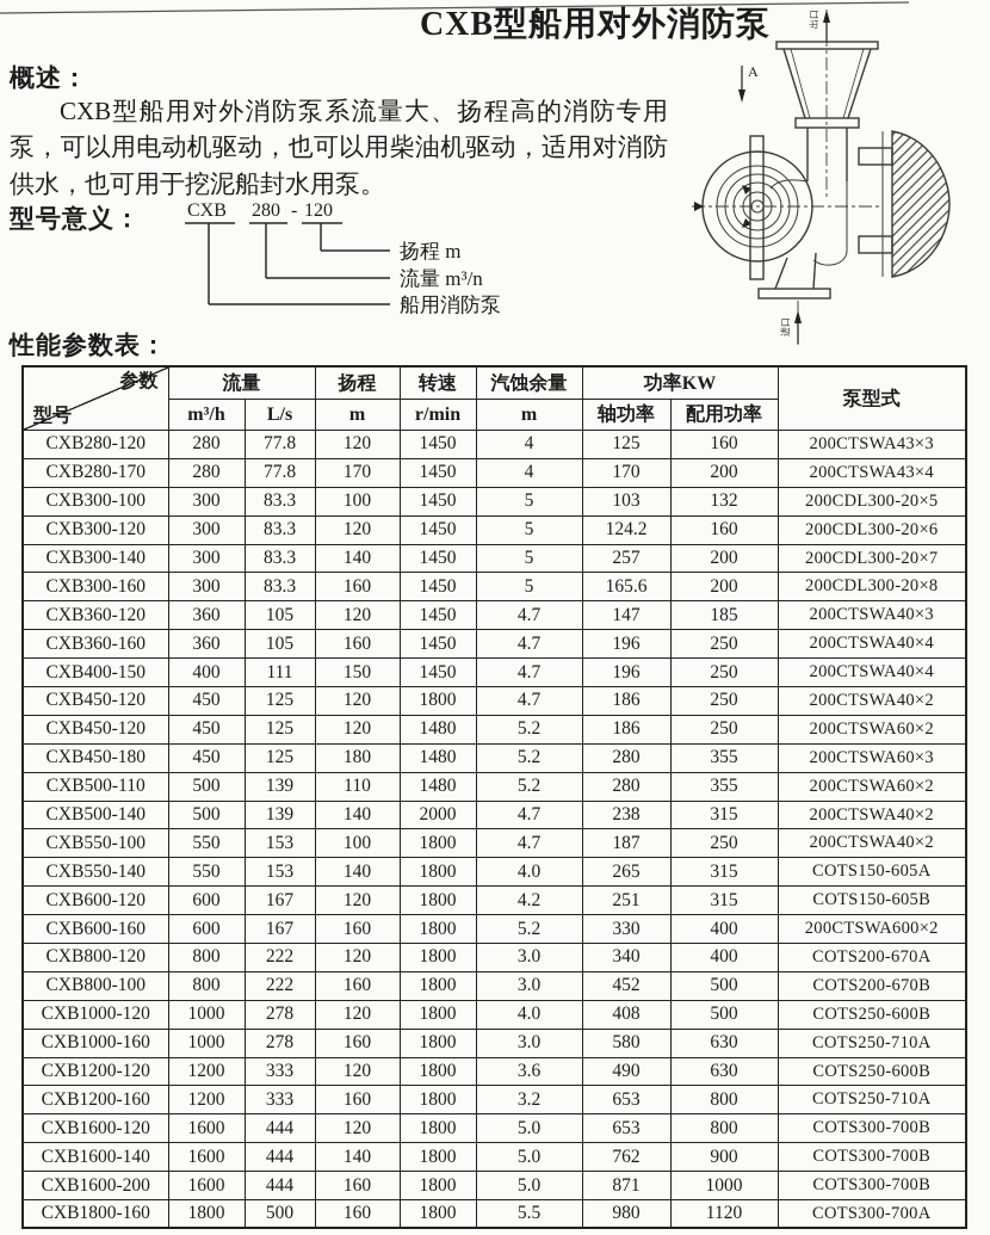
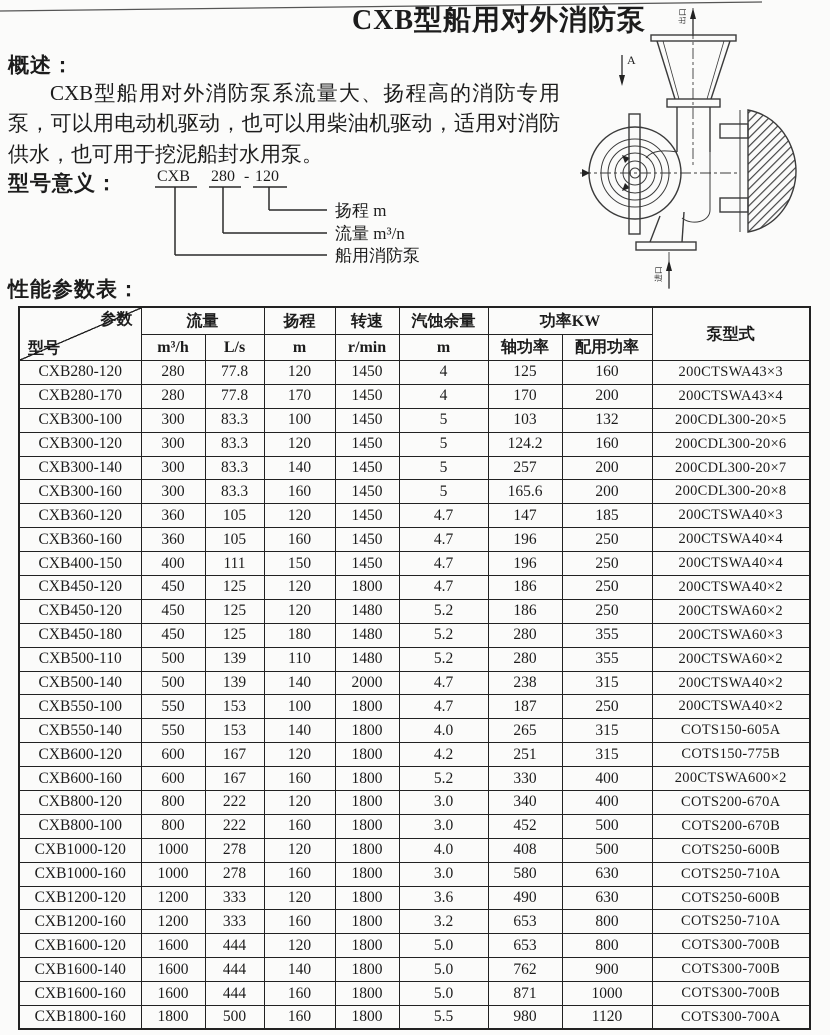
  CXB型船用对外消防泵
  A
  概述：
  CXB型船用对外消防泵系流量大、扬程高的消防专用泵，可以用电动机驱动，也可以用柴油机驱动，适用对消防供水，也可用于挖泥船封水用泵。
  型号意义：
  CXB
  280
  -
  120
  扬程 m
  流量 m³/n
  船用消防泵
  性能参数表：
  参数 型号	流量	扬程	转速	汽蚀余量	功率KW	泵型式
  m³/h	L/s	m	r/min	m	轴功率	配用功率
  CXB280-120	280	77.8	120	1450	4	125	160	200CTSWA43×3
  CXB280-170	280	77.8	170	1450	4	170	200	200CTSWA43×4
  CXB300-100	300	83.3	100	1450	5	103	132	200CDL300-20×5
  CXB300-120	300	83.3	120	1450	5	124.2	160	200CDL300-20×6
  CXB300-140	300	83.3	140	1450	5	257	200	200CDL300-20×7
  CXB300-160	300	83.3	160	1450	5	165.6	200	200CDL300-20×8
  CXB360-120	360	105	120	1450	4.7	147	185	200CTSWA40×3
  CXB360-160	360	105	160	1450	4.7	196	250	200CTSWA40×4
  CXB400-150	400	111	150	1450	4.7	196	250	200CTSWA40×4
  CXB450-120	450	125	120	1800	4.7	186	250	200CTSWA40×2
  CXB450-120	450	125	120	1480	5.2	186	250	200CTSWA60×2
  CXB450-180	450	125	180	1480	5.2	280	355	200CTSWA60×3
  CXB500-110	500	139	110	1480	5.2	280	355	200CTSWA60×2
  CXB500-140	500	139	140	2000	4.7	238	315	200CTSWA40×2
  CXB550-100	550	153	100	1800	4.7	187	250	200CTSWA40×2
  CXB550-140	550	153	140	1800	4.0	265	315	COTS150-605A
- CXB600-120	600	167	120	1800	4.2	251	315	COTS150-605B
+ CXB600-120	600	167	120	1800	4.2	251	315	COTS150-775B
  CXB600-160	600	167	160	1800	5.2	330	400	200CTSWA600×2
  CXB800-120	800	222	120	1800	3.0	340	400	COTS200-670A
  CXB800-100	800	222	160	1800	3.0	452	500	COTS200-670B
  CXB1000-120	1000	278	120	1800	4.0	408	500	COTS250-600B
  CXB1000-160	1000	278	160	1800	3.0	580	630	COTS250-710A
  CXB1200-120	1200	333	120	1800	3.6	490	630	COTS250-600B
  CXB1200-160	1200	333	160	1800	3.2	653	800	COTS250-710A
  CXB1600-120	1600	444	120	1800	5.0	653	800	COTS300-700B
  CXB1600-140	1600	444	140	1800	5.0	762	900	COTS300-700B
- CXB1600-200	1600	444	160	1800	5.0	871	1000	COTS300-700B
+ CXB1600-160	1600	444	160	1800	5.0	871	1000	COTS300-700B
  CXB1800-160	1800	500	160	1800	5.5	980	1120	COTS300-700A
